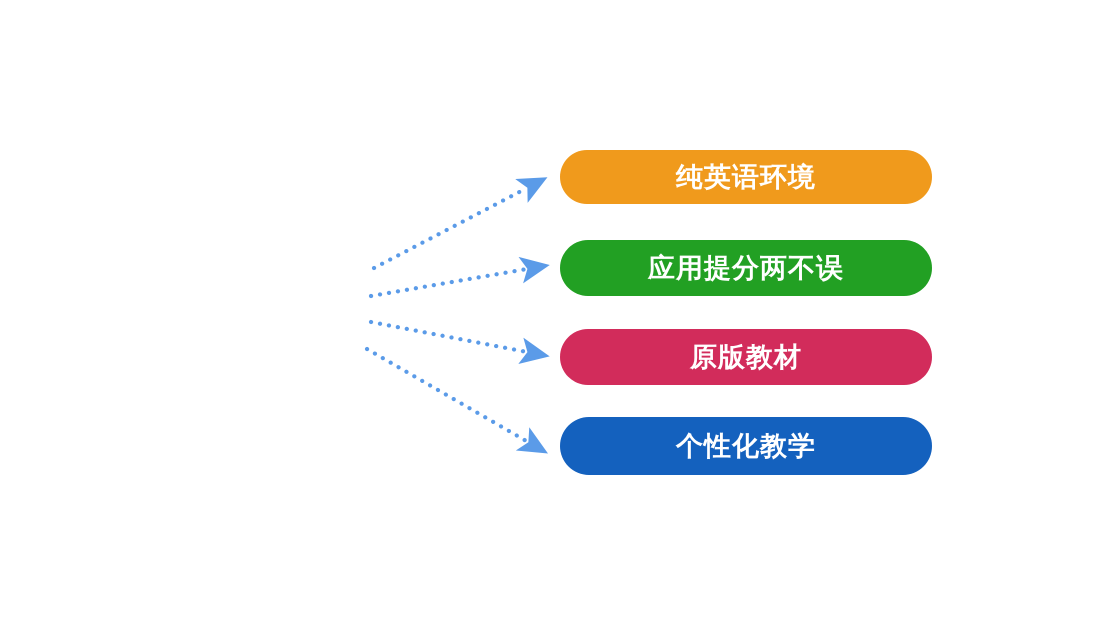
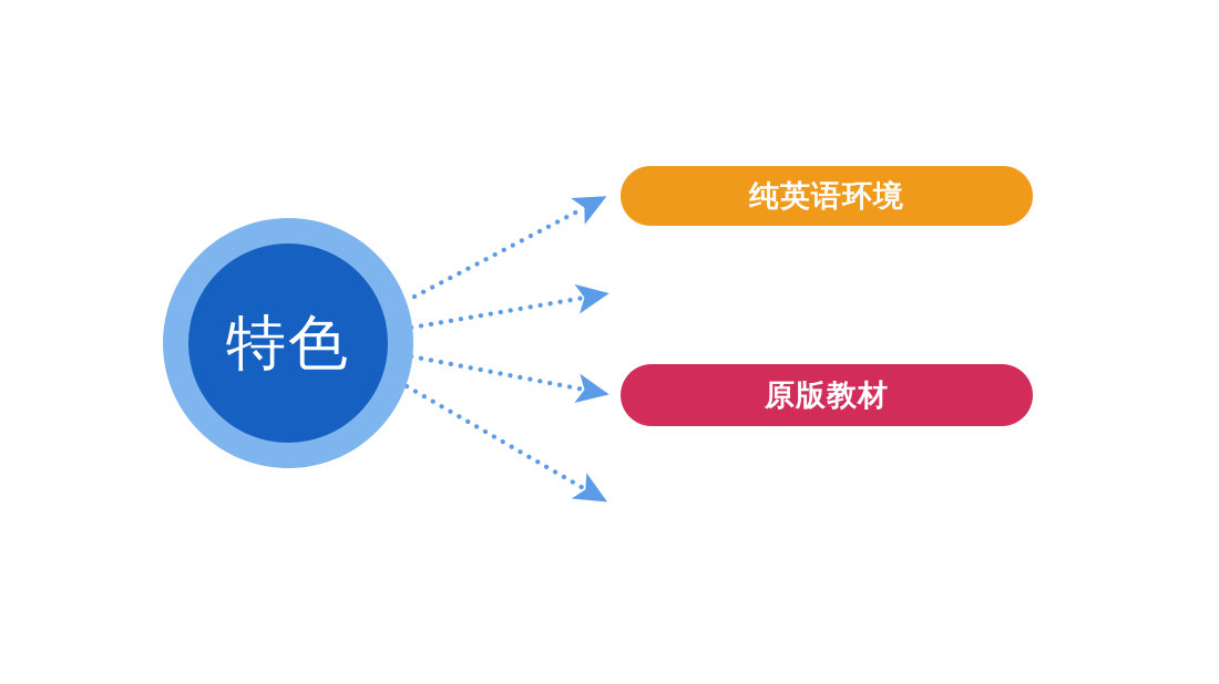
+ 特色
  纯英语环境
- 应用提分两不误
  原版教材
- 个性化教学
